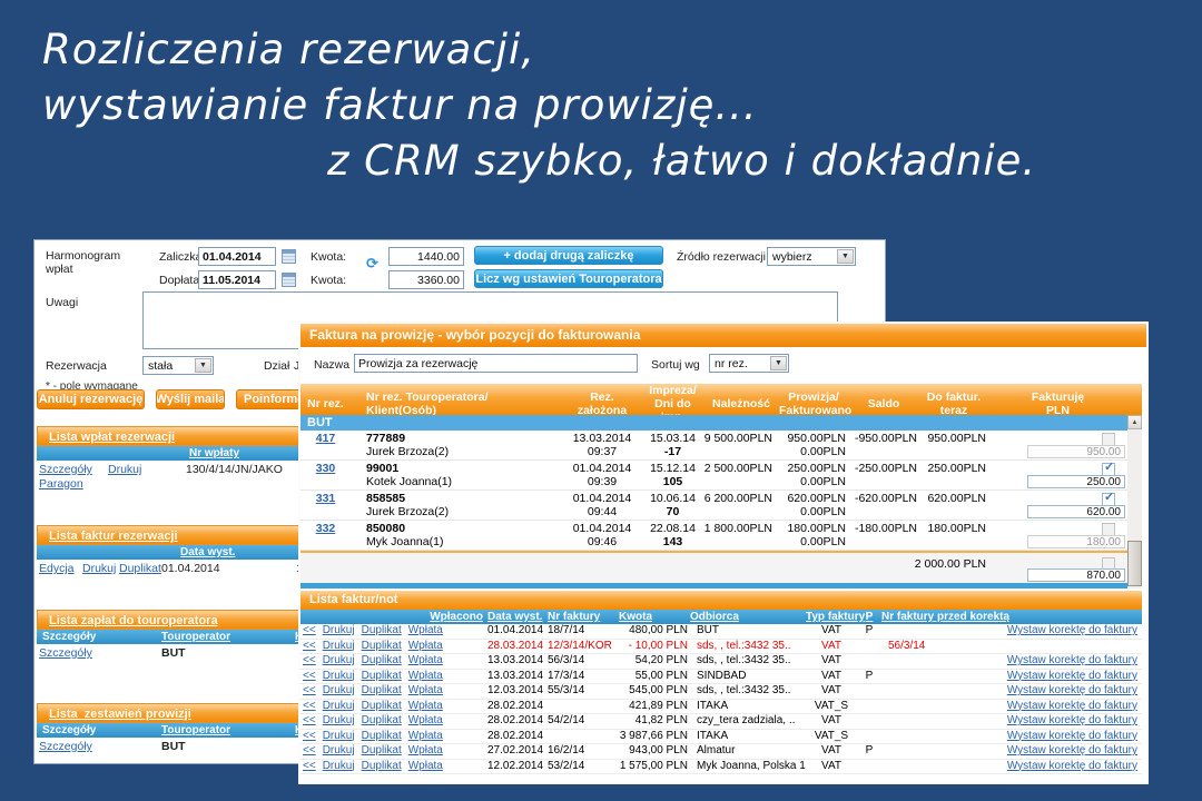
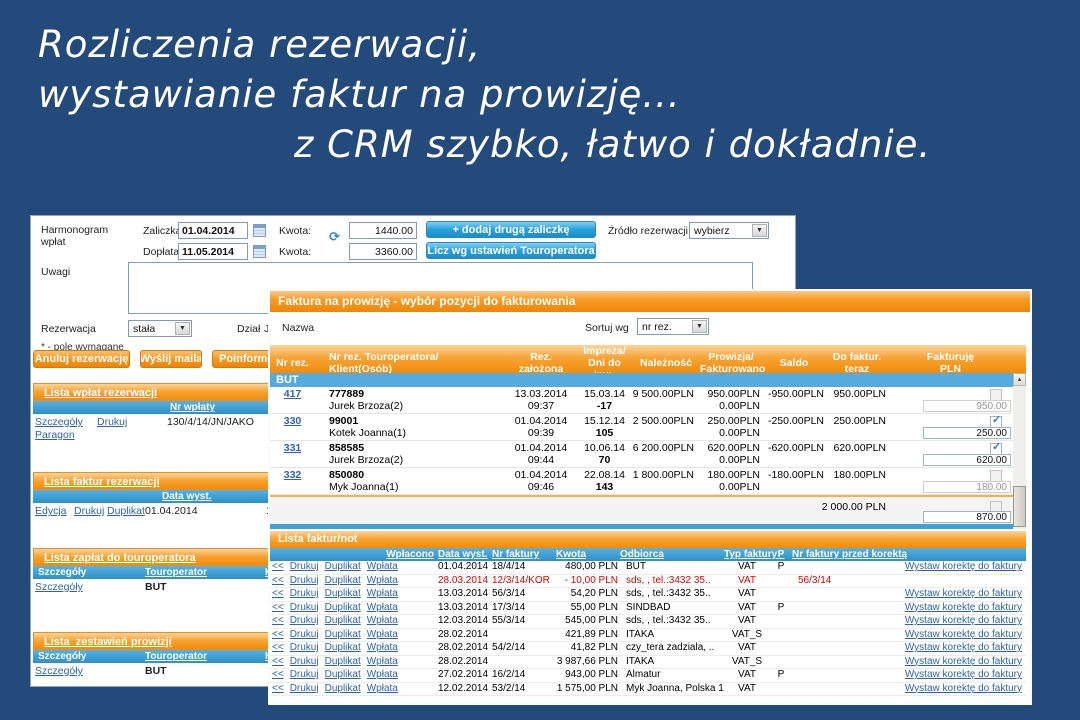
  Rozliczenia rezerwacji,
  wystawianie faktur na prowizję...
  z CRM szybko, łatwo i dokładnie.
  Harmonogram
  wpłat
  Zaliczk
  01.04.2014
  Kwota:
  ⟳
  1440.00
  + dodaj drugą zaliczkę
  Źródło rezerwacji
  wybierz
  Dopłata
  11.05.2014
  Kwota:
  3360.00
  Licz wg ustawień Touroperatora
  Uwagi
  Rezerwacja
  stała
  Dział
  J
  * - pole wymagane
  Anuluj rezerwację
  Wyślij maila
  Poinform
  Lista wpłat rezerwacji
  Nr wpłaty
  Szczegóły
  Drukuj
  130/4/14/JN/JAKO
  Paragon
  Lista faktur rezerwacji
  Data wyst.
  Edycja
  Drukuj
  Duplikat
  01.04.2014
  Lista zapłat do touroperatora
  Szczegóły
  Touroperator
  Szczegóły
  BUT
  Lista_zestawień prowizji
  Szczegóły
  Touroperator
  Szczegóły
  BUT
  Faktura na prowizję - wybór pozycji do fakturowania
  Nazwa
- Prowizja za rezerwację
  Sortuj wg
  nr rez.
  Nr rez.
  Nr rez. Touroperatora/
  Klient(Osób)
  Rez.
  założona
  Impreza/
  Należność
  Prowizja/
  Fakturowano
  Saldo
  Do faktur.
  teraz
  Fakturuję
  PLN
  BUT
  417
  777889
  Jurek Brzoza(2)
  13.03.2014
  09:37
  15.03.14
  -17
  9 500.00PLN
  950.00PLN
  0.00PLN
  -950.00PLN
  950.00PLN
  950.00
  330
  99001
  Kotek Joanna(1)
  01.04.2014
  09:39
  15.12.14
  105
  2 500.00PLN
  250.00PLN
  0.00PLN
  -250.00PLN
  250.00PLN
  250.00
  331
  858585
  Jurek Brzoza(2)
  01.04.2014
  09:44
  10.06.14
  70
  6 200.00PLN
  620.00PLN
  0.00PLN
  -620.00PLN
  620.00PLN
  620.00
  332
  850080
  Myk Joanna(1)
  01.04.2014
  09:46
  22.08.14
  143
  1 800.00PLN
  180.00PLN
  0.00PLN
  -180.00PLN
  180.00PLN
  180.00
  2 000.00 PLN
  870.00
  Lista faktur/not
  Wpłacono
  Data wyst.
  Nr faktury
  Kwota
  Odbiorca
  Typ faktur
  P
  Nr faktury przed korektą
  <<
  Drukuj
  Duplikat
  Wpłata
  01.04.2014
- 18/7/14
+ 18/4/14
  480,00 PLN
  BUT
  VAT
  P
  Wystaw korektę do faktury
  <<
  Drukuj
  Duplikat
  Wpłata
  28.03.2014
  12/3/14/KOR
  - 10,00 PLN
  sds, , tel.:3432 35..
  VAT
  56/3/14
  <<
  Drukuj
  Duplikat
  Wpłata
  13.03.2014
  56/3/14
  54,20 PLN
  sds, , tel.:3432 35..
  VAT
  Wystaw korektę do faktury
  <<
  Drukuj
  Duplikat
  Wpłata
  13.03.2014
  17/3/14
  55,00 PLN
  SINDBAD
  VAT
  P
  Wystaw korektę do faktury
  <<
  Drukuj
  Duplikat
  Wpłata
  12.03.2014
  55/3/14
  545,00 PLN
  sds, , tel.:3432 35..
  VAT
  Wystaw korektę do faktury
  <<
  Drukuj
  Duplikat
  Wpłata
  28.02.2014
  421,89 PLN
  ITAKA
  VAT_S
  Wystaw korektę do faktury
  <<
  Drukuj
  Duplikat
  Wpłata
  28.02.2014
  54/2/14
  41,82 PLN
  czy_tera zadziala, ..
  VAT
  Wystaw korektę do faktury
  <<
  Drukuj
  Duplikat
  Wpłata
  28.02.2014
  3 987,66 PLN
  ITAKA
  VAT_S
  Wystaw korektę do faktury
  <<
  Drukuj
  Duplikat
  Wpłata
  27.02.2014
  16/2/14
  943,00 PLN
  Almatur
  VAT
  P
  Wystaw korektę do faktury
  <<
  Drukuj
  Duplikat
  Wpłata
  12.02.2014
  53/2/14
  1 575,00 PLN
  Myk Joanna, Polska 1
  VAT
  Wystaw korektę do faktury
